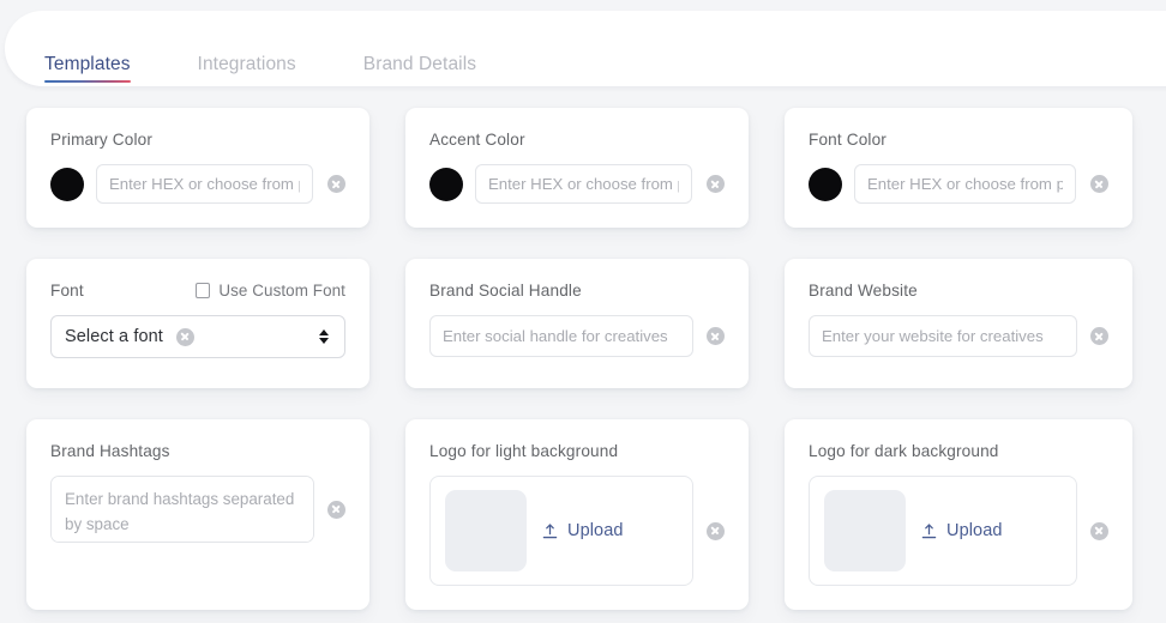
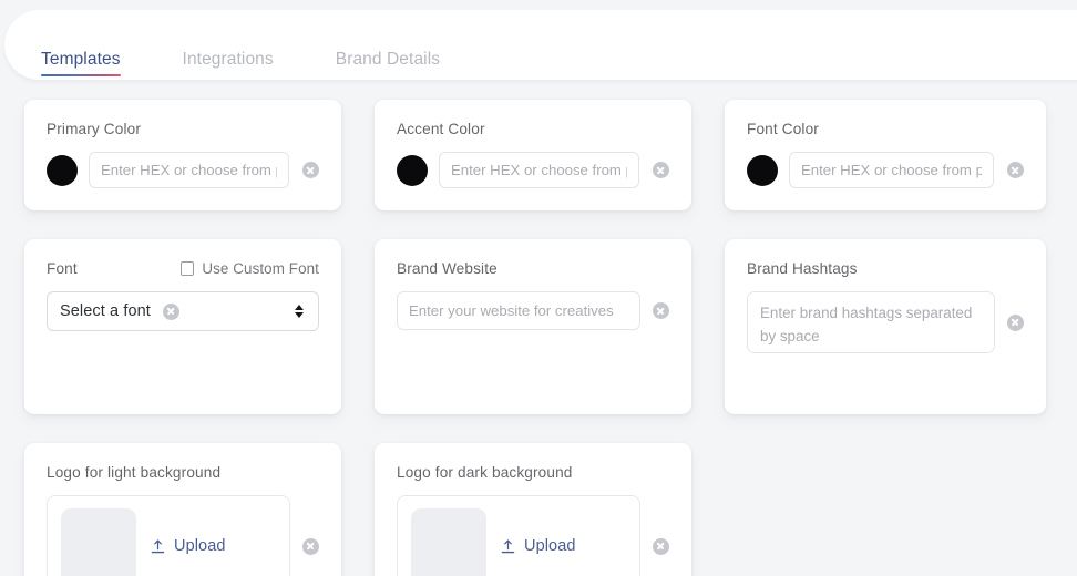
  Templates
  Integrations
  Brand Details
  Primary Color
  Enter HEX or choose from
  Accent Color
  Enter HEX or choose from
  Font Color
  Enter HEX or choose from p
  Font
  Use Custom Font
  Select a font
- Brand Social Handle
- Enter social handle for creatives
  Brand Website
  Enter your website for creatives
  Brand Hashtags
  Logo for light background
  Upload
  Logo for dark background
  Upload
